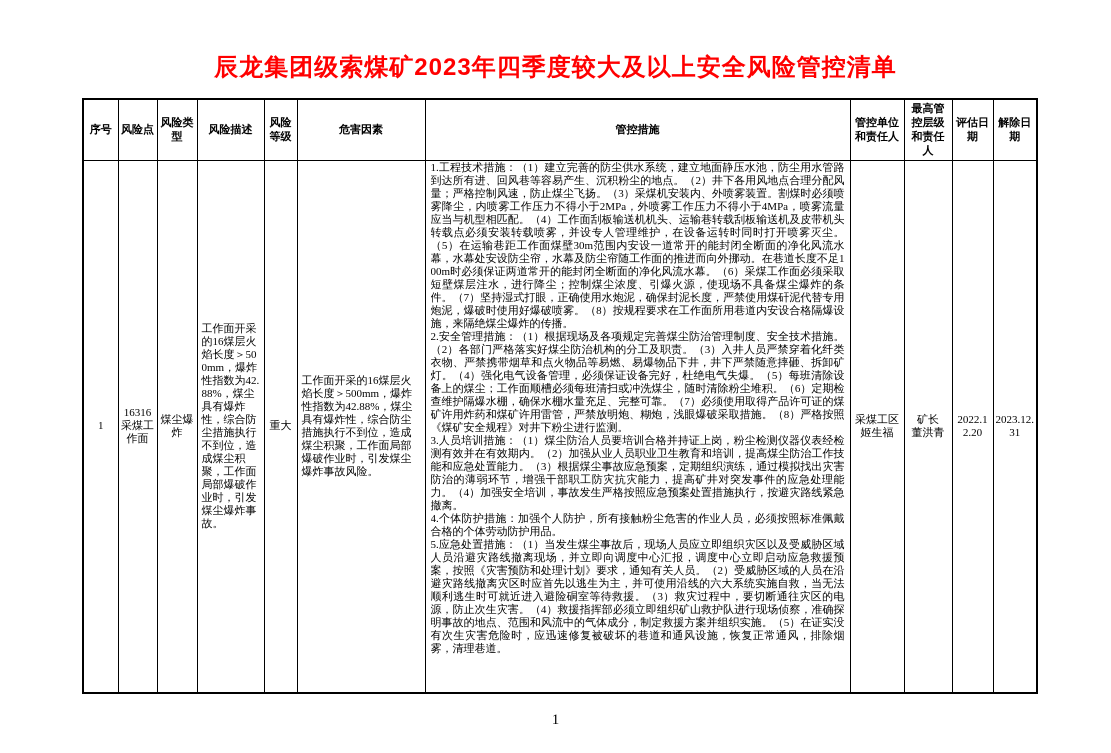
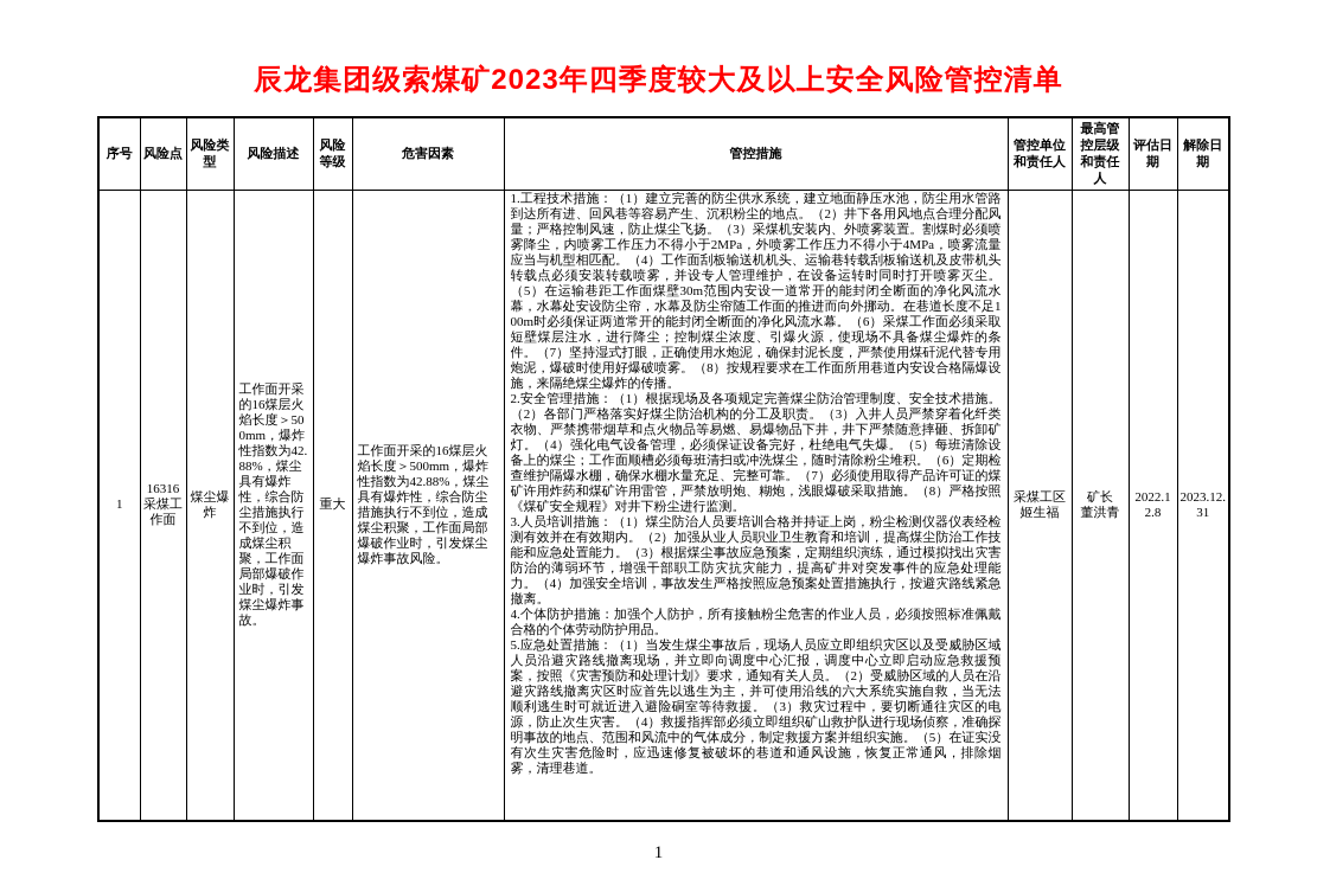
  辰龙集团级索煤矿2023年四季度较大及以上安全风险管控清单
  序号	风险点	风险类型	风险描述	风险等级	危害因素	管控措施	管控单位和责任人	最高管控层级和责任人	评估日期	解除日期
- 1	16316采煤工作面	煤尘爆炸	工作面开采的16煤层火焰长度＞500mm，爆炸性指数为42.88%，煤尘具有爆炸性，综合防尘措施执行不到位，造成煤尘积聚，工作面局部爆破作业时，引发煤尘爆炸事故。	重大	工作面开采的16煤层火焰长度＞500mm，爆炸性指数为42.88%，煤尘具有爆炸性，综合防尘措施执行不到位，造成煤尘积聚，工作面局部爆破作业时，引发煤尘爆炸事故风险。	1.工程技术措施：（1）建立完善的防尘供水系统，建立地面静压水池，防尘用水管路到达所有进、回风巷等容易产生、沉积粉尘的地点。（2）井下各用风地点合理分配风量；严格控制风速，防止煤尘飞扬。（3）采煤机安装内、外喷雾装置。割煤时必须喷雾降尘，内喷雾工作压力不得小于2MPa，外喷雾工作压力不得小于4MPa，喷雾流量应当与机型相匹配。（4）工作面刮板输送机机头、运输巷转载刮板输送机及皮带机头转载点必须安装转载喷雾，并设专人管理维护，在设备运转时同时打开喷雾灭尘。（5）在运输巷距工作面煤壁30m范围内安设一道常开的能封闭全断面的净化风流水幕，水幕处安设防尘帘，水幕及防尘帘随工作面的推进而向外挪动。在巷道长度不足100m时必须保证两道常开的能封闭全断面的净化风流水幕。（6）采煤工作面必须采取短壁煤层注水，进行降尘；控制煤尘浓度、引爆火源，使现场不具备煤尘爆炸的条件。（7）坚持湿式打眼，正确使用水炮泥，确保封泥长度，严禁使用煤矸泥代替专用炮泥，爆破时使用好爆破喷雾。（8）按规程要求在工作面所用巷道内安设合格隔爆设施，来隔绝煤尘爆炸的传播。 2.安全管理措施：（1）根据现场及各项规定完善煤尘防治管理制度、安全技术措施。（2）各部门严格落实好煤尘防治机构的分工及职责。（3）入井人员严禁穿着化纤类衣物、严禁携带烟草和点火物品等易燃、易爆物品下井，井下严禁随意摔砸、拆卸矿灯。（4）强化电气设备管理，必须保证设备完好，杜绝电气失爆。（5）每班清除设备上的煤尘；工作面顺槽必须每班清扫或冲洗煤尘，随时清除粉尘堆积。（6）定期检查维护隔爆水棚，确保水棚水量充足、完整可靠。（7）必须使用取得产品许可证的煤矿许用炸药和煤矿许用雷管，严禁放明炮、糊炮，浅眼爆破采取措施。（8）严格按照《煤矿安全规程》对井下粉尘进行监测。 3.人员培训措施：（1）煤尘防治人员要培训合格并持证上岗，粉尘检测仪器仪表经检测有效并在有效期内。（2）加强从业人员职业卫生教育和培训，提高煤尘防治工作技能和应急处置能力。（3）根据煤尘事故应急预案，定期组织演练，通过模拟找出灾害防治的薄弱环节，增强干部职工防灾抗灾能力，提高矿井对突发事件的应急处理能力。（4）加强安全培训，事故发生严格按照应急预案处置措施执行，按避灾路线紧急撤离。 4.个体防护措施：加强个人防护，所有接触粉尘危害的作业人员，必须按照标准佩戴合格的个体劳动防护用品。 5.应急处置措施：（1）当发生煤尘事故后，现场人员应立即组织灾区以及受威胁区域人员沿避灾路线撤离现场，并立即向调度中心汇报，调度中心立即启动应急救援预案，按照《灾害预防和处理计划》要求，通知有关人员。（2）受威胁区域的人员在沿避灾路线撤离灾区时应首先以逃生为主，并可使用沿线的六大系统实施自救，当无法顺利逃生时可就近进入避险硐室等待救援。（3）救灾过程中，要切断通往灾区的电源，防止次生灾害。（4）救援指挥部必须立即组织矿山救护队进行现场侦察，准确探明事故的地点、范围和风流中的气体成分，制定救援方案并组织实施。（5）在证实没有次生灾害危险时，应迅速修复被破坏的巷道和通风设施，恢复正常通风，排除烟雾，清理巷道。	采煤工区 姬生福	矿长 董洪青	2022.12.20	2023.12.31
+ 1	16316采煤工作面	煤尘爆炸	工作面开采的16煤层火焰长度＞500mm，爆炸性指数为42.88%，煤尘具有爆炸性，综合防尘措施执行不到位，造成煤尘积聚，工作面局部爆破作业时，引发煤尘爆炸事故。	重大	工作面开采的16煤层火焰长度＞500mm，爆炸性指数为42.88%，煤尘具有爆炸性，综合防尘措施执行不到位，造成煤尘积聚，工作面局部爆破作业时，引发煤尘爆炸事故风险。	1.工程技术措施：（1）建立完善的防尘供水系统，建立地面静压水池，防尘用水管路到达所有进、回风巷等容易产生、沉积粉尘的地点。（2）井下各用风地点合理分配风量；严格控制风速，防止煤尘飞扬。（3）采煤机安装内、外喷雾装置。割煤时必须喷雾降尘，内喷雾工作压力不得小于2MPa，外喷雾工作压力不得小于4MPa，喷雾流量应当与机型相匹配。（4）工作面刮板输送机机头、运输巷转载刮板输送机及皮带机头转载点必须安装转载喷雾，并设专人管理维护，在设备运转时同时打开喷雾灭尘。（5）在运输巷距工作面煤壁30m范围内安设一道常开的能封闭全断面的净化风流水幕，水幕处安设防尘帘，水幕及防尘帘随工作面的推进而向外挪动。在巷道长度不足100m时必须保证两道常开的能封闭全断面的净化风流水幕。（6）采煤工作面必须采取短壁煤层注水，进行降尘；控制煤尘浓度、引爆火源，使现场不具备煤尘爆炸的条件。（7）坚持湿式打眼，正确使用水炮泥，确保封泥长度，严禁使用煤矸泥代替专用炮泥，爆破时使用好爆破喷雾。（8）按规程要求在工作面所用巷道内安设合格隔爆设施，来隔绝煤尘爆炸的传播。 2.安全管理措施：（1）根据现场及各项规定完善煤尘防治管理制度、安全技术措施。（2）各部门严格落实好煤尘防治机构的分工及职责。（3）入井人员严禁穿着化纤类衣物、严禁携带烟草和点火物品等易燃、易爆物品下井，井下严禁随意摔砸、拆卸矿灯。（4）强化电气设备管理，必须保证设备完好，杜绝电气失爆。（5）每班清除设备上的煤尘；工作面顺槽必须每班清扫或冲洗煤尘，随时清除粉尘堆积。（6）定期检查维护隔爆水棚，确保水棚水量充足、完整可靠。（7）必须使用取得产品许可证的煤矿许用炸药和煤矿许用雷管，严禁放明炮、糊炮，浅眼爆破采取措施。（8）严格按照《煤矿安全规程》对井下粉尘进行监测。 3.人员培训措施：（1）煤尘防治人员要培训合格并持证上岗，粉尘检测仪器仪表经检测有效并在有效期内。（2）加强从业人员职业卫生教育和培训，提高煤尘防治工作技能和应急处置能力。（3）根据煤尘事故应急预案，定期组织演练，通过模拟找出灾害防治的薄弱环节，增强干部职工防灾抗灾能力，提高矿井对突发事件的应急处理能力。（4）加强安全培训，事故发生严格按照应急预案处置措施执行，按避灾路线紧急撤离。 4.个体防护措施：加强个人防护，所有接触粉尘危害的作业人员，必须按照标准佩戴合格的个体劳动防护用品。 5.应急处置措施：（1）当发生煤尘事故后，现场人员应立即组织灾区以及受威胁区域人员沿避灾路线撤离现场，并立即向调度中心汇报，调度中心立即启动应急救援预案，按照《灾害预防和处理计划》要求，通知有关人员。（2）受威胁区域的人员在沿避灾路线撤离灾区时应首先以逃生为主，并可使用沿线的六大系统实施自救，当无法顺利逃生时可就近进入避险硐室等待救援。（3）救灾过程中，要切断通往灾区的电源，防止次生灾害。（4）救援指挥部必须立即组织矿山救护队进行现场侦察，准确探明事故的地点、范围和风流中的气体成分，制定救援方案并组织实施。（5）在证实没有次生灾害危险时，应迅速修复被破坏的巷道和通风设施，恢复正常通风，排除烟雾，清理巷道。	采煤工区 姬生福	矿长 董洪青	2022.12.8	2023.12.31
  1
